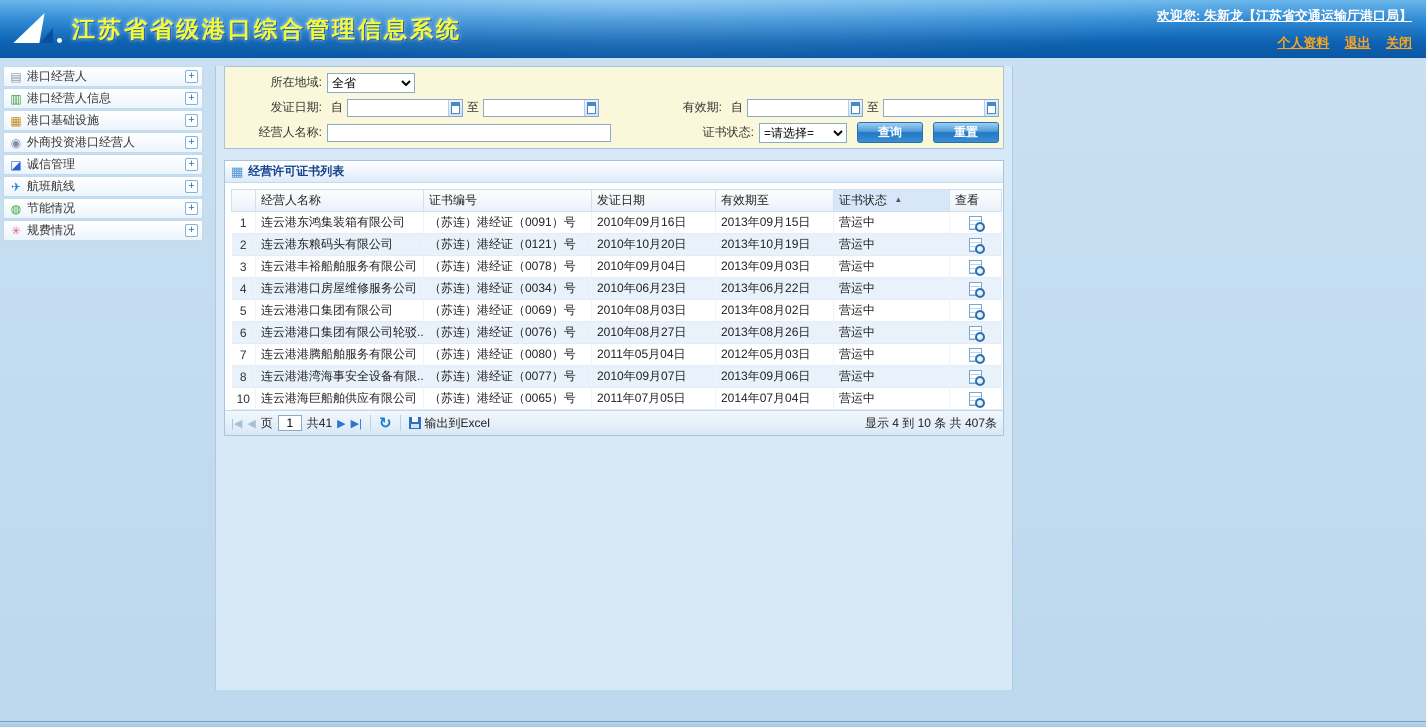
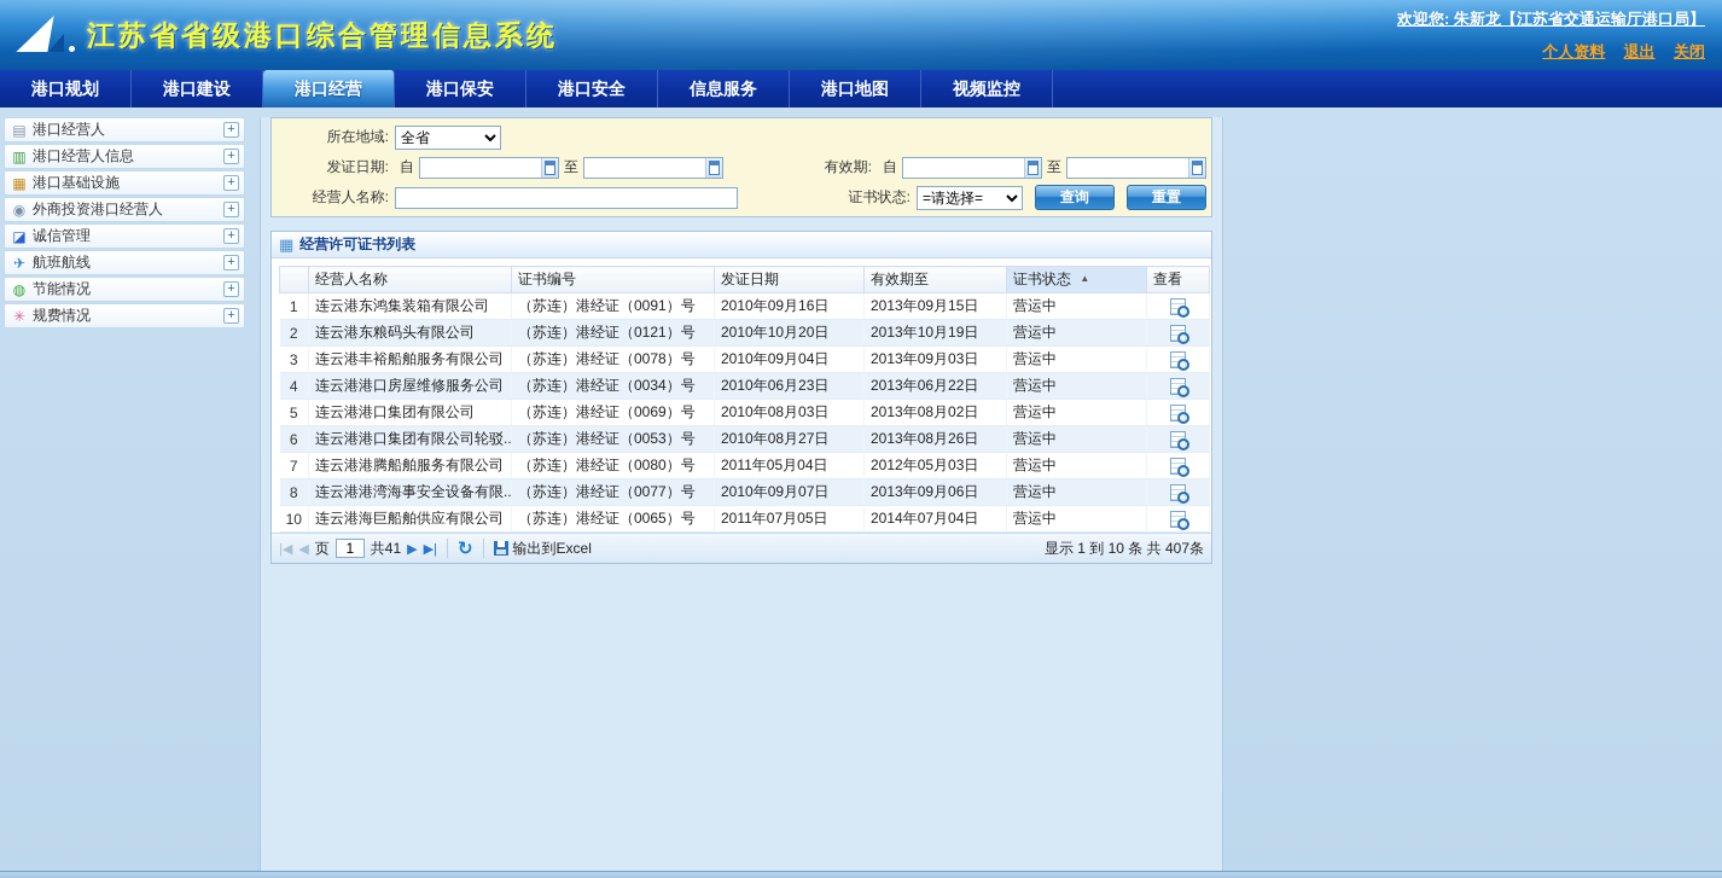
  江苏省省级港口综合管理信息系统
  欢迎您: 朱新龙【江苏省交通运输厅港口局】
  个人资料 退出 关闭
+ 港口规划
+ 港口建设
+ 港口经营
+ 港口保安
+ 港口安全
+ 信息服务
+ 港口地图
+ 视频监控
  ▤
  港口经营人
  +
  ▥
  港口经营人信息
  +
  ▦
  港口基础设施
  +
  ◉
  外商投资港口经营人
  +
  ◪
  诚信管理
  +
  ✈
  航班航线
  +
  ◍
  节能情况
  +
  ✳
  规费情况
  +
  所在地域:
  全省
  发证日期:
  自
  至
  有效期:
  自
  至
  经营人名称:
  证书状态:
  =请选择=
  查询
  重置
  ▦
  经营许可证书列表
  	经营人名称	证书编号	发证日期	有效期至	证书状态 ▲	查看
  1	连云港东鸿集装箱有限公司	（苏连）港经证（0091）号	2010年09月16日	2013年09月15日	营运中
  2	连云港东粮码头有限公司	（苏连）港经证（0121）号	2010年10月20日	2013年10月19日	营运中
  3	连云港丰裕船舶服务有限公司	（苏连）港经证（0078）号	2010年09月04日	2013年09月03日	营运中
  4	连云港港口房屋维修服务公司	（苏连）港经证（0034）号	2010年06月23日	2013年06月22日	营运中
  5	连云港港口集团有限公司	（苏连）港经证（0069）号	2010年08月03日	2013年08月02日	营运中
- 6	连云港港口集团有限公司轮驳..	（苏连）港经证（0076）号	2010年08月27日	2013年08月26日	营运中
+ 6	连云港港口集团有限公司轮驳..	（苏连）港经证（0053）号	2010年08月27日	2013年08月26日	营运中
  7	连云港港腾船舶服务有限公司	（苏连）港经证（0080）号	2011年05月04日	2012年05月03日	营运中
  8	连云港港湾海事安全设备有限..	（苏连）港经证（0077）号	2010年09月07日	2013年09月06日	营运中
  10	连云港海巨船舶供应有限公司	（苏连）港经证（0065）号	2011年07月05日	2014年07月04日	营运中
  |◀
  ◀
  页
  1
  共41
  ▶
  ▶|
  ↻
  输出到Excel
- 显示 4 到 10 条 共 407条
+ 显示 1 到 10 条 共 407条
